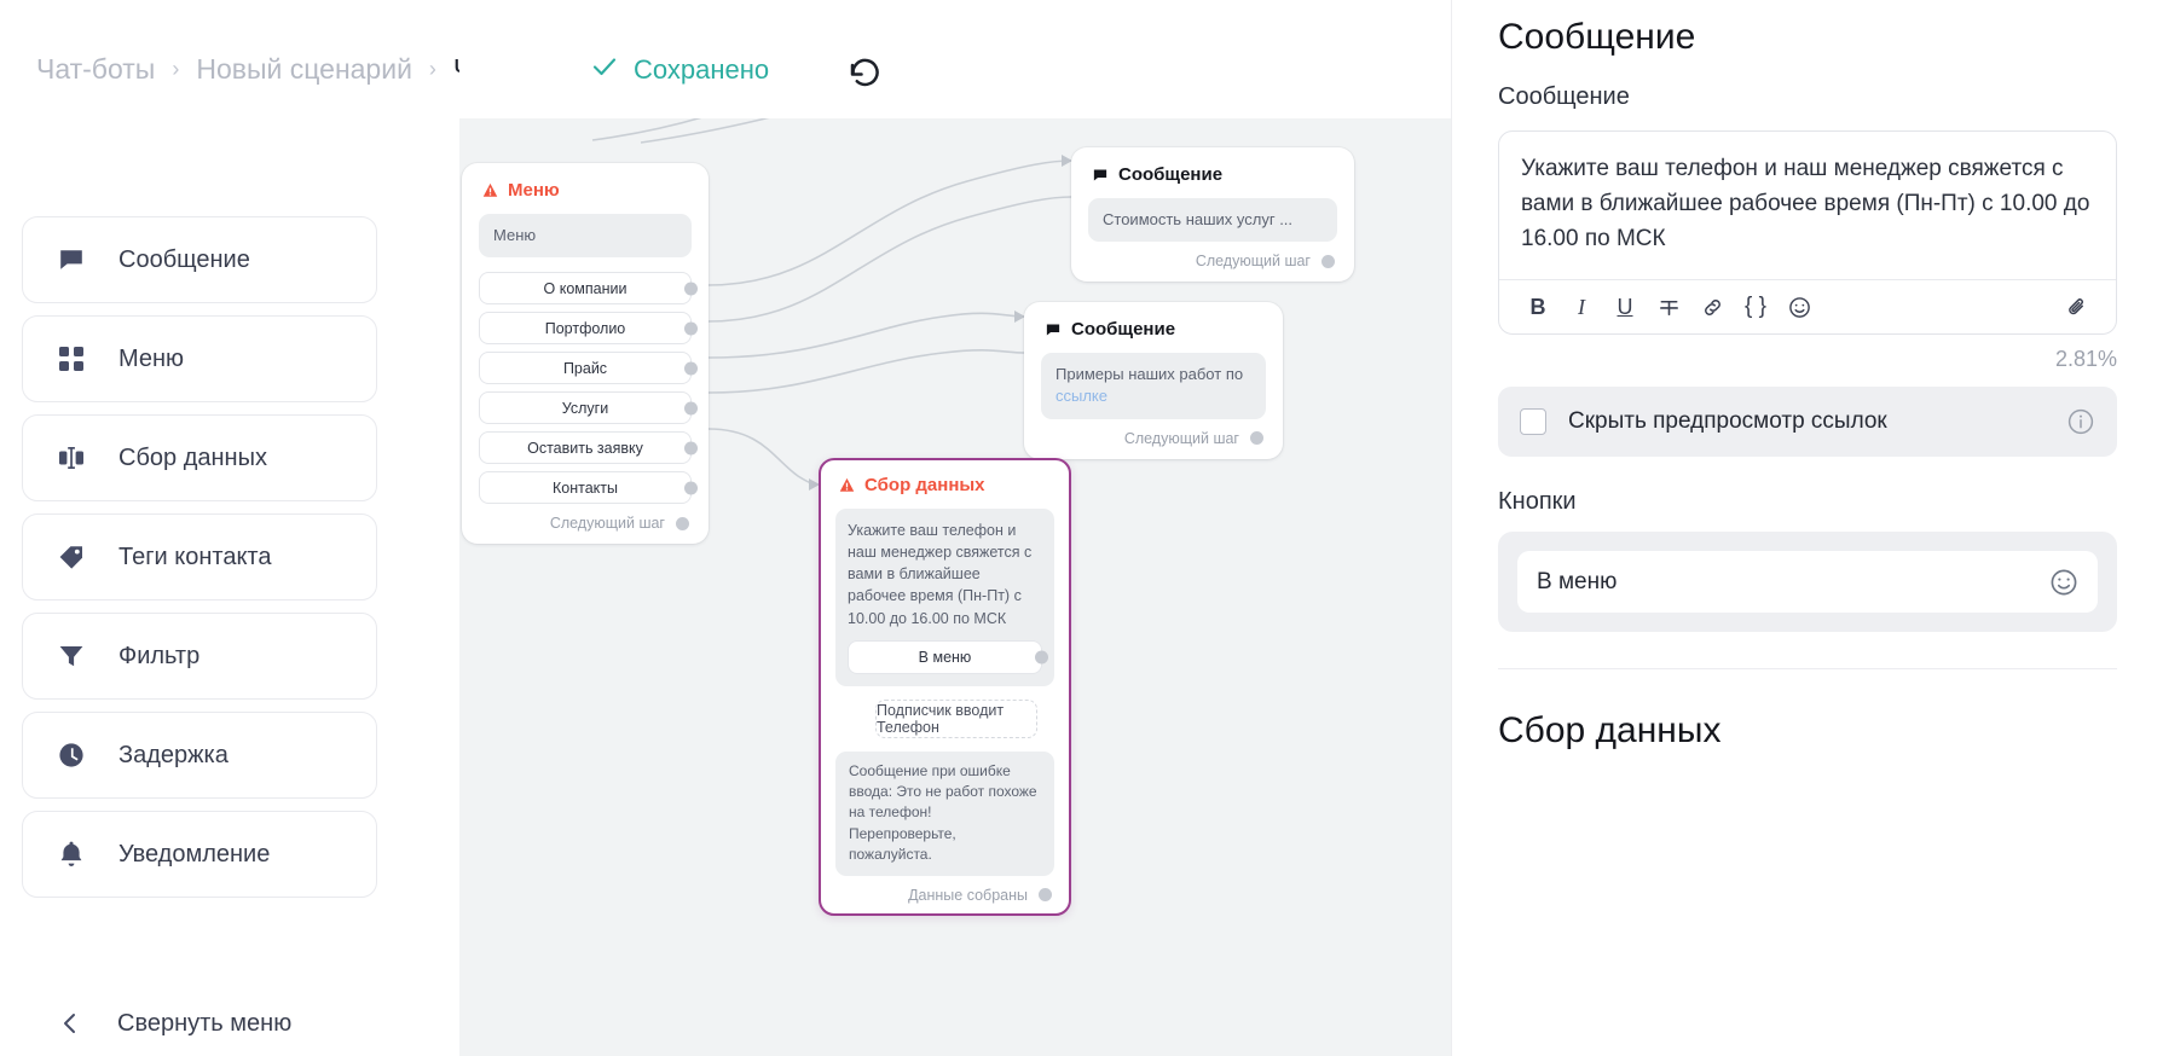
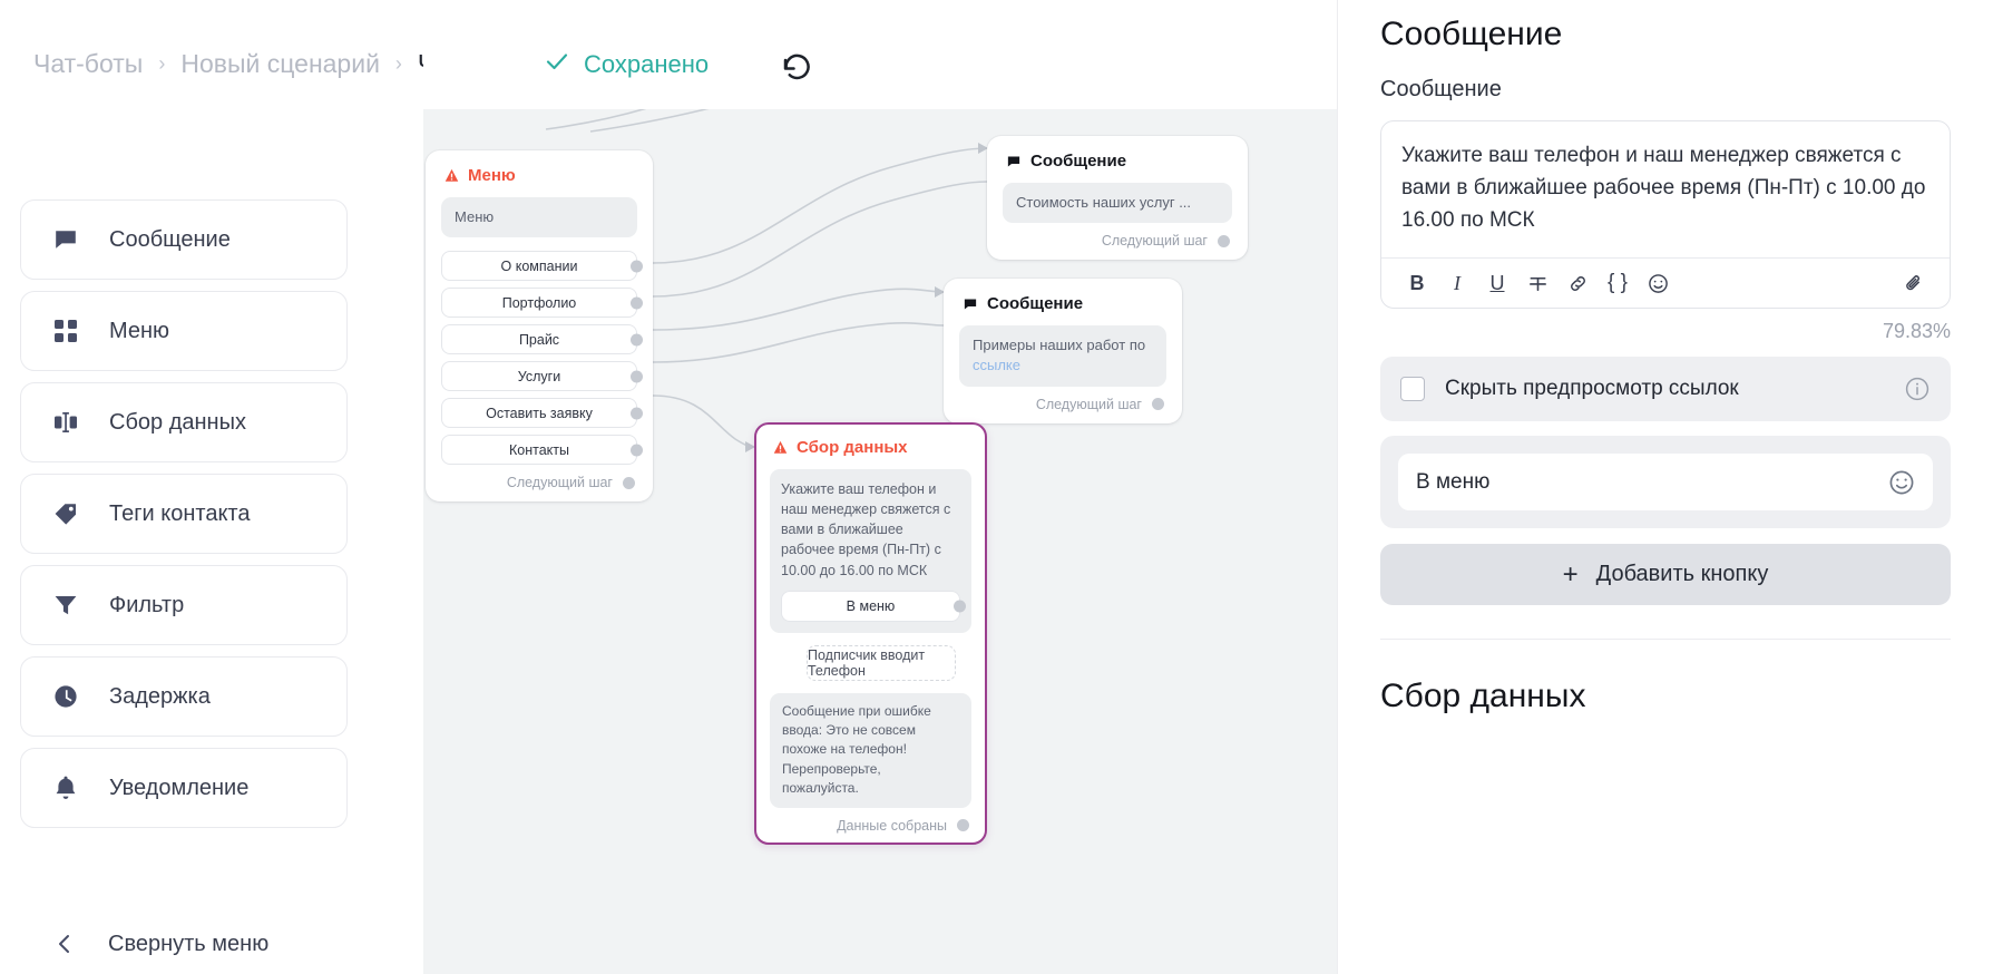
  Чат-боты
  ›
  Новый сценарий
  ›
  Сообщение
  Меню
  Сбор данных
  Теги контакта
  Фильтр
  Задержка
  Уведомление
  Свернуть меню
  Меню
  Меню
  О компании
  Портфолио
  Прайс
  Услуги
  Оставить заявку
  Контакты
  Следующий шаг
  Сообщение
  Стоимость наших услуг ...
  Следующий шаг
  Сообщение
  Примеры наших работ по ссылке
  Следующий шаг
  Сбор данных
  Укажите ваш телефон и наш менеджер свяжется с вами в ближайшее рабочее время (Пн-Пт) с 10.00 до 16.00 по МСК
  В меню
  Подписчик вводит Телефон
- Сообщение при ошибке ввода: Это не работ похоже на телефон! Перепроверьте, пожалуйста.
+ Сообщение при ошибке ввода: Это не совсем похоже на телефон! Перепроверьте, пожалуйста.
  Данные собраны
  Сохранено
  Сообщение
  Сообщение
  Укажите ваш телефон и наш менеджер свяжется с вами в ближайшее рабочее время (Пн-Пт) с 10.00 до 16.00 по МСК
  B
  I
  U
  { }
- 2.81%
+ 79.83%
  Скрыть предпросмотр ссылок
- Кнопки
  В меню
+ +
+ Добавить кнопку
  Сбор данных
